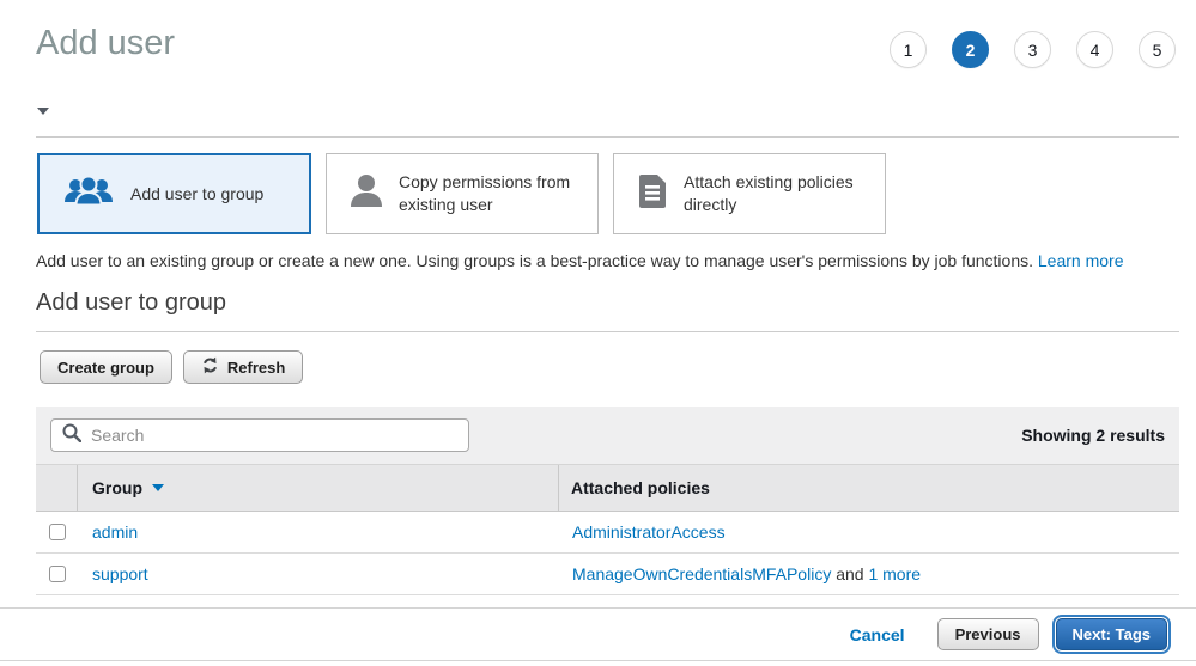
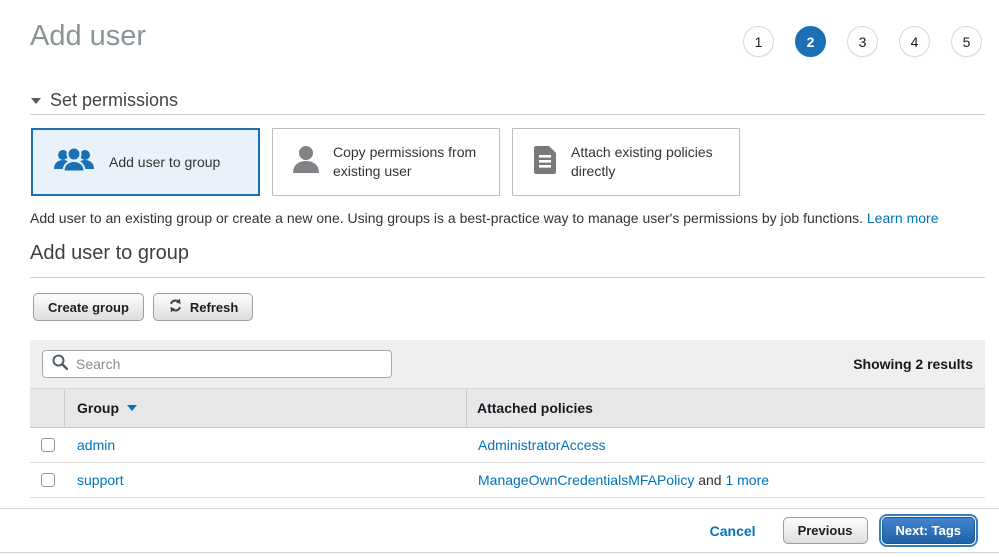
  Add user
  1
  2
  3
  4
  5
+ Set permissions
  Add user to group
  Copy permissions from existing user
  Attach existing policies directly
  Add user to an existing group or create a new one. Using groups is a best-practice way to manage user's permissions by job functions. Learn more
  Add user to group
  Create group
  Refresh
  Search
  Showing 2 results
  Group
  Attached policies
  admin
  AdministratorAccess
  support
  ManageOwnCredentialsMFAPolicy and 1 more
  Cancel
  Previous
  Next: Tags
